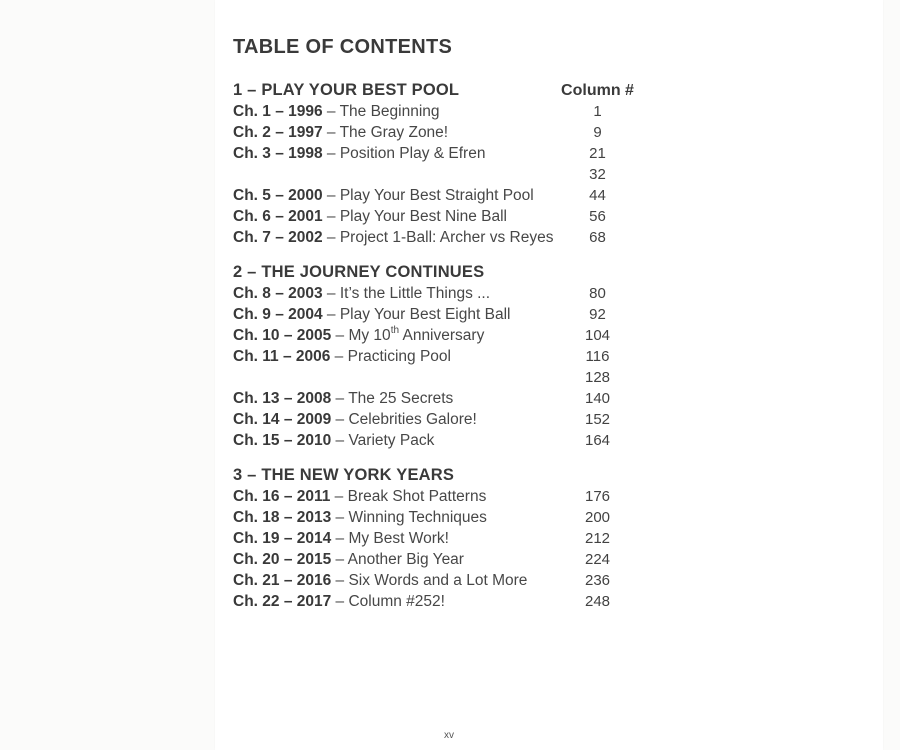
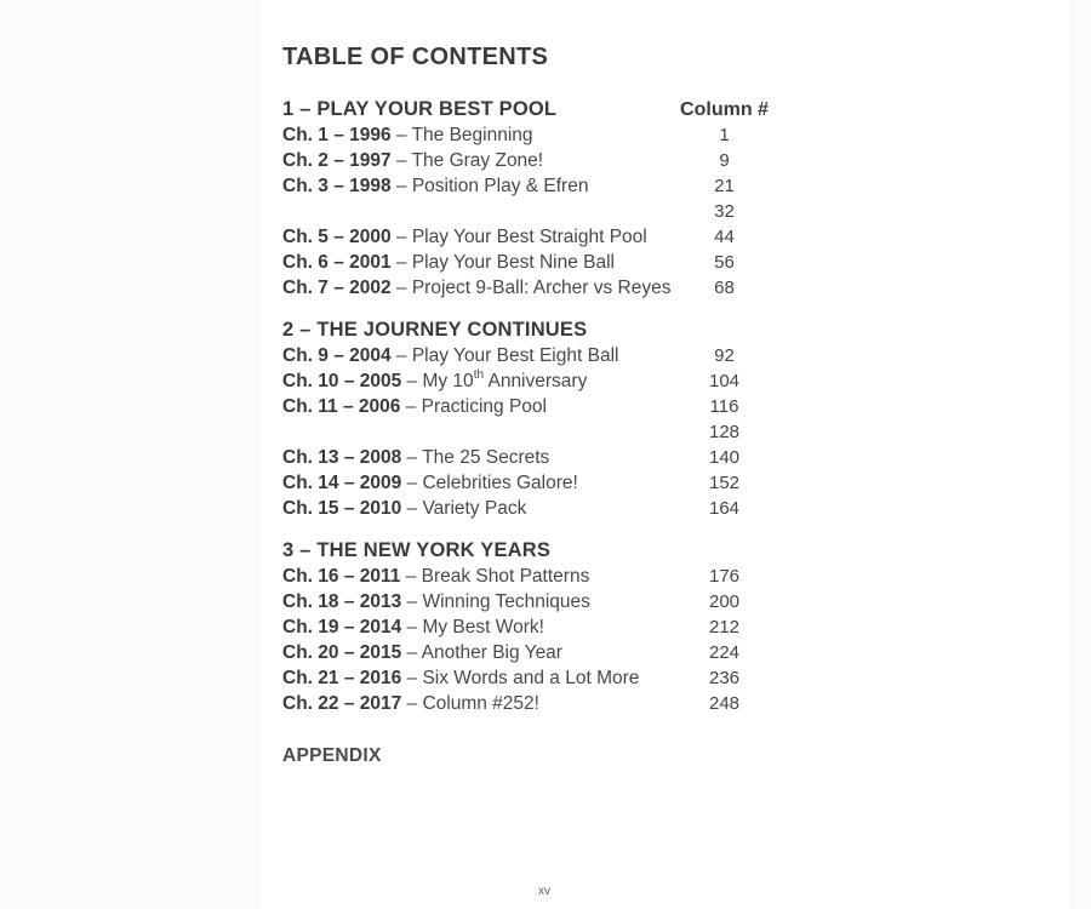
  TABLE OF CONTENTS
  1 – PLAY YOUR BEST POOL
  Column #
  Ch. 1 – 1996 – The Beginning
  1
  Ch. 2 – 1997 – The Gray Zone!
  9
  Ch. 3 – 1998 – Position Play & Efren
  21
  32
  Ch. 5 – 2000 – Play Your Best Straight Pool
  44
  Ch. 6 – 2001 – Play Your Best Nine Ball
  56
- Ch. 7 – 2002 – Project 1-Ball: Archer vs Reyes
+ Ch. 7 – 2002 – Project 9-Ball: Archer vs Reyes
  68
  2 – THE JOURNEY CONTINUES
- Ch. 8 – 2003 – It’s the Little Things ...
- 80
  Ch. 9 – 2004 – Play Your Best Eight Ball
  92
  Ch. 10 – 2005 – My 10th Anniversary
  104
  Ch. 11 – 2006 – Practicing Pool
  116
  128
  Ch. 13 – 2008 – The 25 Secrets
  140
  Ch. 14 – 2009 – Celebrities Galore!
  152
  Ch. 15 – 2010 – Variety Pack
  164
  3 – THE NEW YORK YEARS
  Ch. 16 – 2011 – Break Shot Patterns
  176
  Ch. 18 – 2013 – Winning Techniques
  200
  Ch. 19 – 2014 – My Best Work!
  212
  Ch. 20 – 2015 – Another Big Year
  224
  Ch. 21 – 2016 – Six Words and a Lot More
  236
  Ch. 22 – 2017 – Column #252!
  248
+ APPENDIX
  xv
